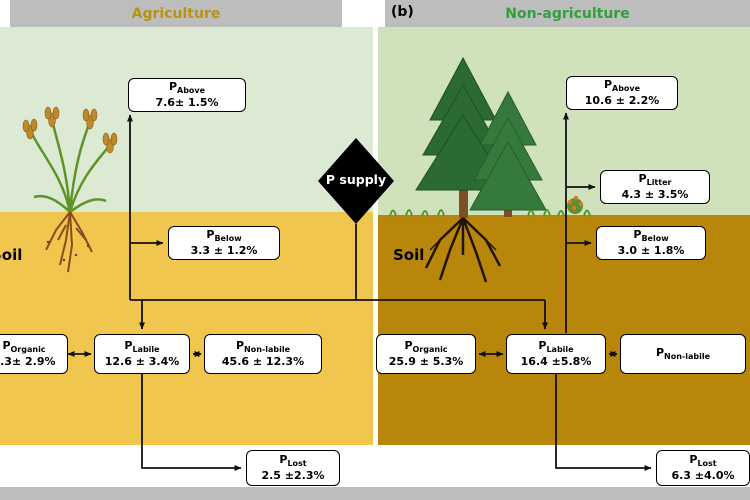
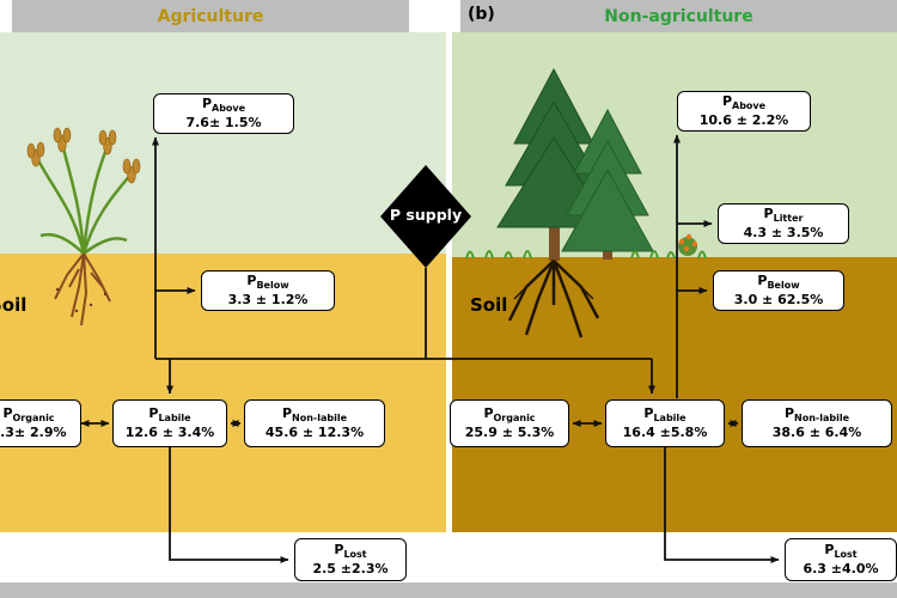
  Agriculture
  (b)
  Non-agriculture
  oil
  Soil
  P supply
  PAbove
  7.6± 1.5%
  PBelow
  3.3 ± 1.2%
  POrganic
  .3± 2.9%
  PLabile
  12.6 ± 3.4%
  PNon-labile
  45.6 ± 12.3%
  PLost
  2.5 ±2.3%
  PAbove
  10.6 ± 2.2%
  PLitter
  4.3 ± 3.5%
  PBelow
- 3.0 ± 1.8%
+ 3.0 ± 62.5%
  POrganic
  25.9 ± 5.3%
  PLabile
  16.4 ±5.8%
  PNon-labile
+ 38.6 ± 6.4%
  PLost
  6.3 ±4.0%
